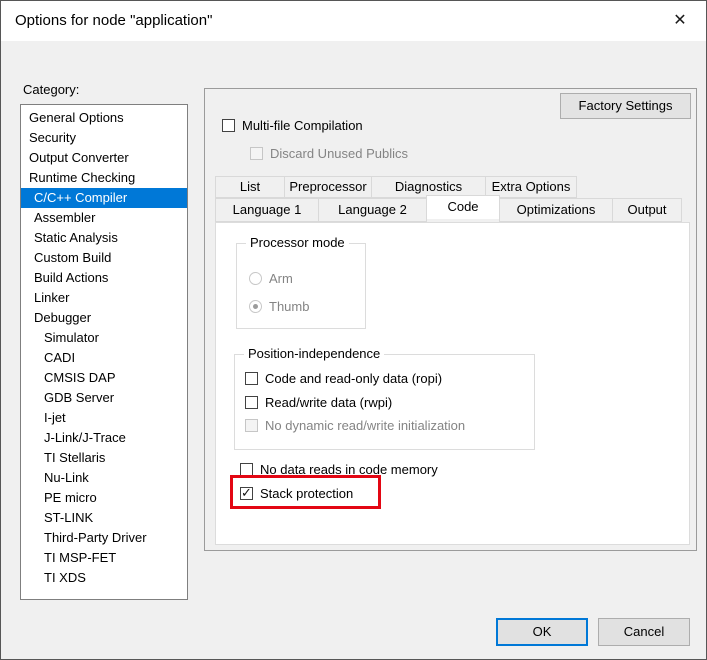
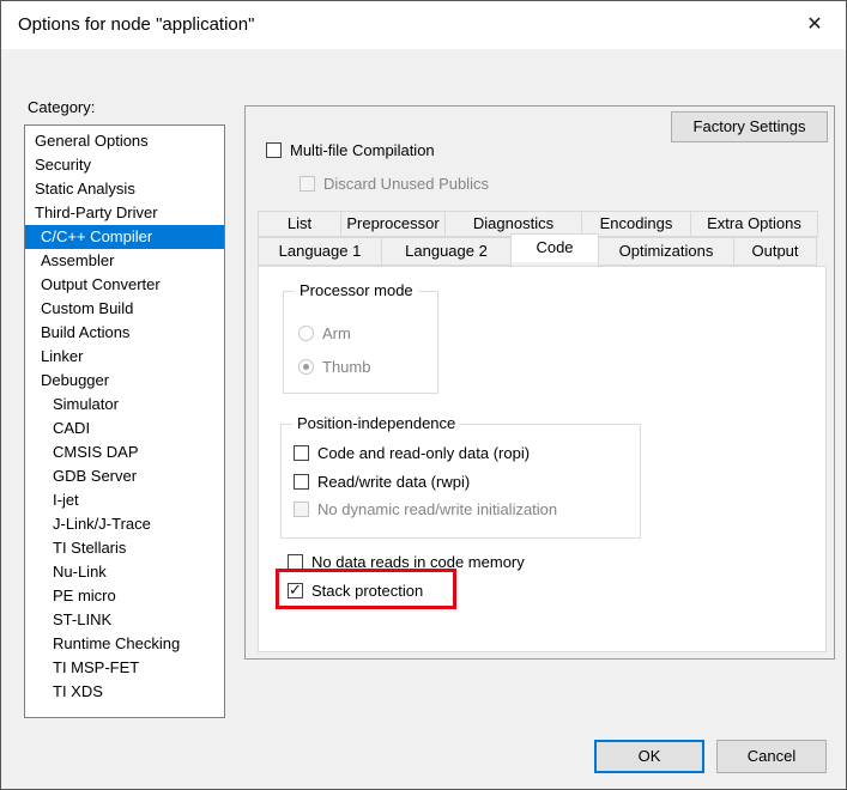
  Options for node "application"
  ✕
  Category:
  General Options
  Security
- Output Converter
+ Static Analysis
- Runtime Checking
+ Third-Party Driver
  C/C++ Compiler
  Assembler
- Static Analysis
+ Output Converter
  Custom Build
  Build Actions
  Linker
  Debugger
  Simulator
  CADI
  CMSIS DAP
  GDB Server
  I-jet
  J-Link/J-Trace
  TI Stellaris
  Nu-Link
  PE micro
  ST-LINK
- Third-Party Driver
+ Runtime Checking
  TI MSP-FET
  TI XDS
  Factory Settings
  Multi-file Compilation
  Discard Unused Publics
  List
  Preprocessor
  Diagnostics
+ Encodings
  Extra Options
  Language 1
  Language 2
  Code
  Optimizations
  Output
  Processor mode
  Arm
  Thumb
  Position-independence
  Code and read-only data (ropi)
  Read/write data (rwpi)
  No dynamic read/write initialization
  No data reads in code memory
  ✓
  Stack protection
  OK
  Cancel
